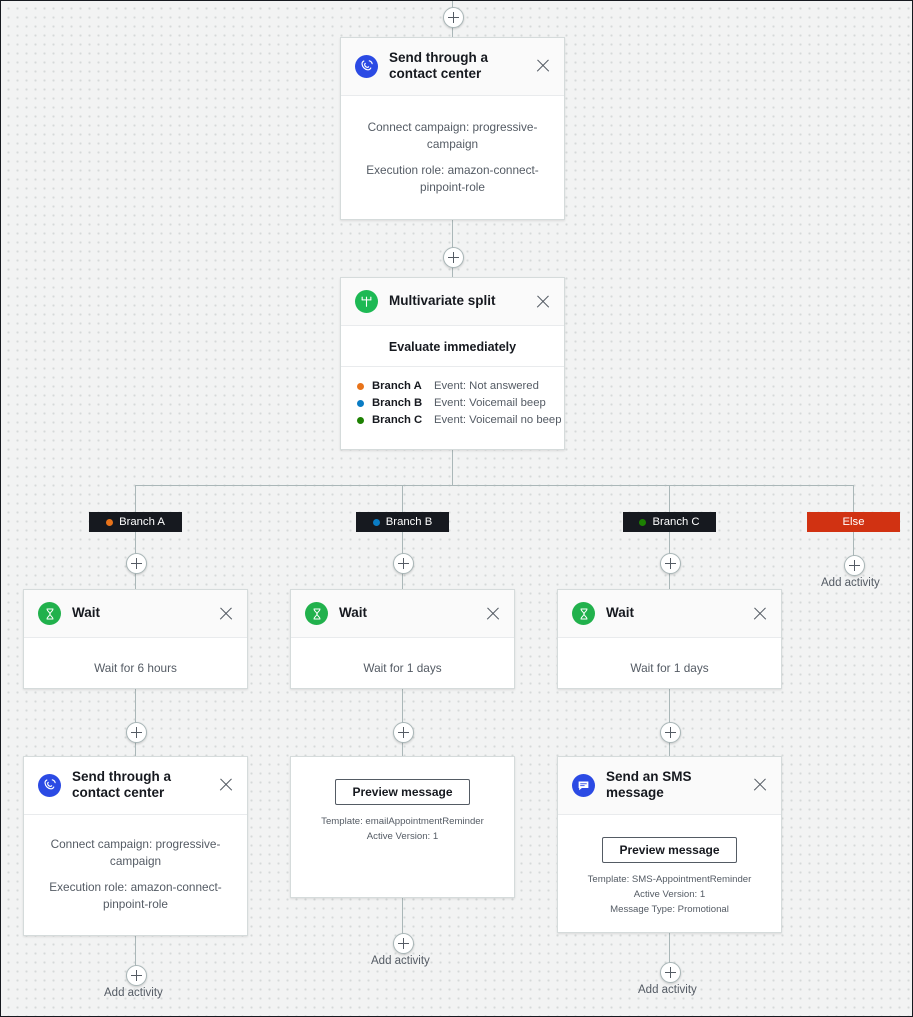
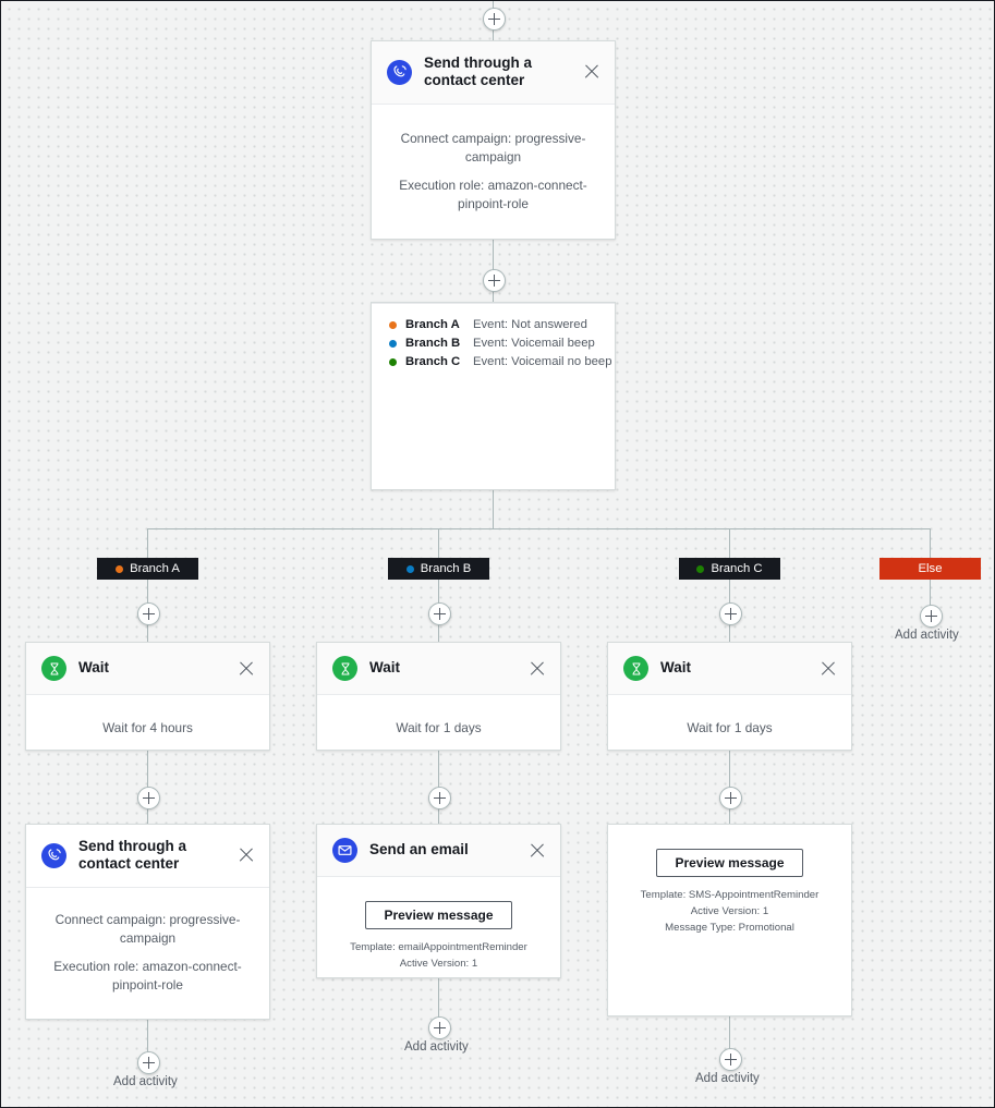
  Branch A
  Branch B
  Branch C
  Else
  Add activity
  Send through a contact center
  Connect campaign: progressive-campaign
  Execution role: amazon-connect-pinpoint-role
- Multivariate split
- Evaluate immediately
  Branch A
  Event: Not answered
  Branch B
  Event: Voicemail beep
  Branch C
  Event: Voicemail no beep
  Wait
- Wait for 6 hours
+ Wait for 4 hours
  Wait
  Wait for 1 days
  Wait
  Wait for 1 days
  Send through a contact center
  Connect campaign: progressive-campaign
  Execution role: amazon-connect-pinpoint-role
+ Send an email
  Preview message
  Template: emailAppointmentReminder
  Active Version: 1
- Send an SMS message
  Preview message
  Template: SMS-AppointmentReminder
  Active Version: 1
  Message Type: Promotional
  Add activity
  Add activity
  Add activity
